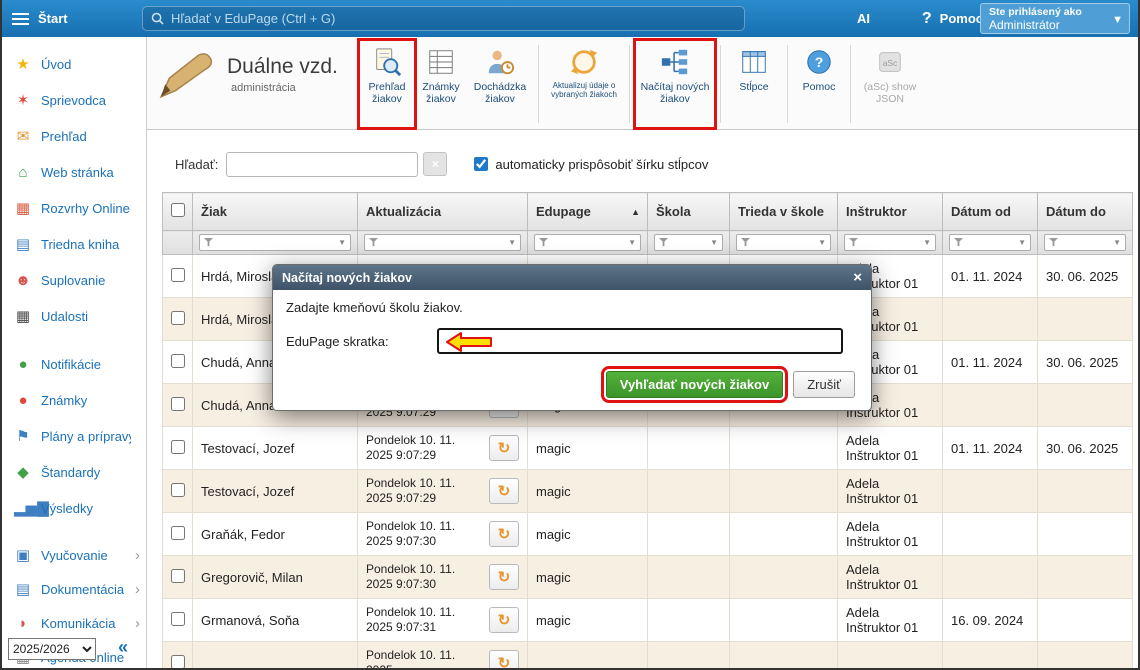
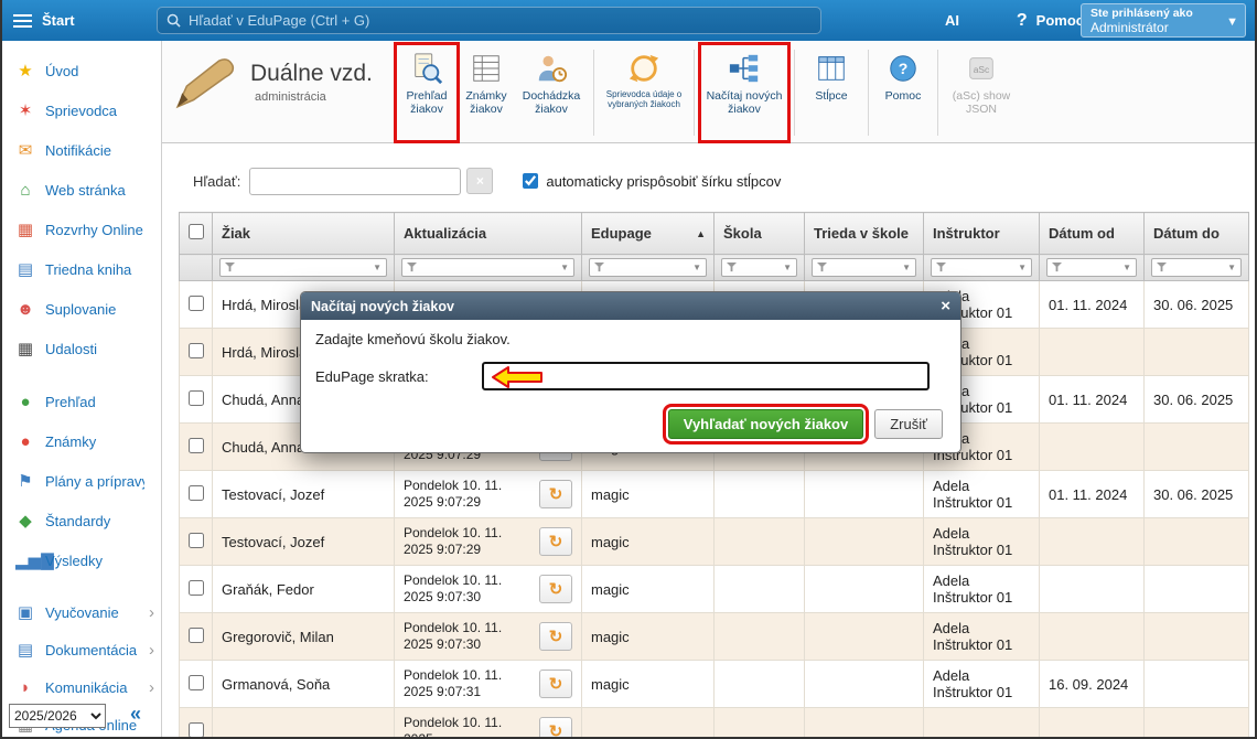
  Štart
  Hľadať v EduPage (Ctrl + G)
  AI
  ?
  Pomo
  Ste prihlásený ako
  Administrátor
  ▼
  ★
  Úvod
  ✶
  Sprievodca
  ✉
- Prehľad
+ Notifikácie
  ⌂
  Web stránka
  ▦
  Rozvrhy Online
  ▤
  Triedna kniha
  ☻
  Suplovanie
  ▦
  Udalosti
  ●
- Notifikácie
+ Prehľad
  ●
  Známky
  ⚑
  Plány a príprav
  ◆
  Štandardy
  Výsledky
  ▣
  Vyučovanie
  ›
  ▤
  Dokumentácia
  ›
  ◗
  Komunikácia
  ›
  2025/2026
  «
  Duálne vzd.
  administrácia
  Prehľad žiakov
  Známky žiakov
  Dochádzka žiakov
- Aktualizuj údaje o vybraných žiakoch
+ Sprievodca údaje o vybraných žiakoch
  Načítaj nových žiakov
  Stĺpce
  ?
  Pomoc
  aSc
  (aSc) show JSON
  Hľadať:
  ×
  automaticky prispôsobiť šírku stĺpcov
  	Žiak	Aktualizácia	Edupage ▲	Škola	Trieda v škole	Inštruktor	Dátum od	Dátum do
  	▼	▼	▼	▼	▼	▼	▼	▼
  	Hrdá, Mirosl					a uktor 01	01. 11. 2024	30. 06. 2025
  	Chudá, Ann					a uktor 01	01. 11. 2024	30. 06. 2025
  	Testovací, Jozef	Pondelok 10. 11. 2025 9:07:29 ↻	magic			Adela Inštruktor 01	01. 11. 2024	30. 06. 2025
  	Testovací, Jozef	Pondelok 10. 11. 2025 9:07:29 ↻	magic			Adela Inštruktor 01
  	Graňák, Fedor	Pondelok 10. 11. 2025 9:07:30 ↻	magic			Adela Inštruktor 01
  	Gregorovič, Milan	Pondelok 10. 11. 2025 9:07:30 ↻	magic			Adela Inštruktor 01
  	Grmanová, Soňa	Pondelok 10. 11. 2025 9:07:31 ↻	magic			Adela Inštruktor 01	16. 09. 2024
  		Pondelok 10. 11. ↻
  Načítaj nových žiakov
  ×
  Zadajte kmeňovú školu žiakov.
  EduPage skratka:
  Vyhľadať nových žiakov
  Zrušiť
